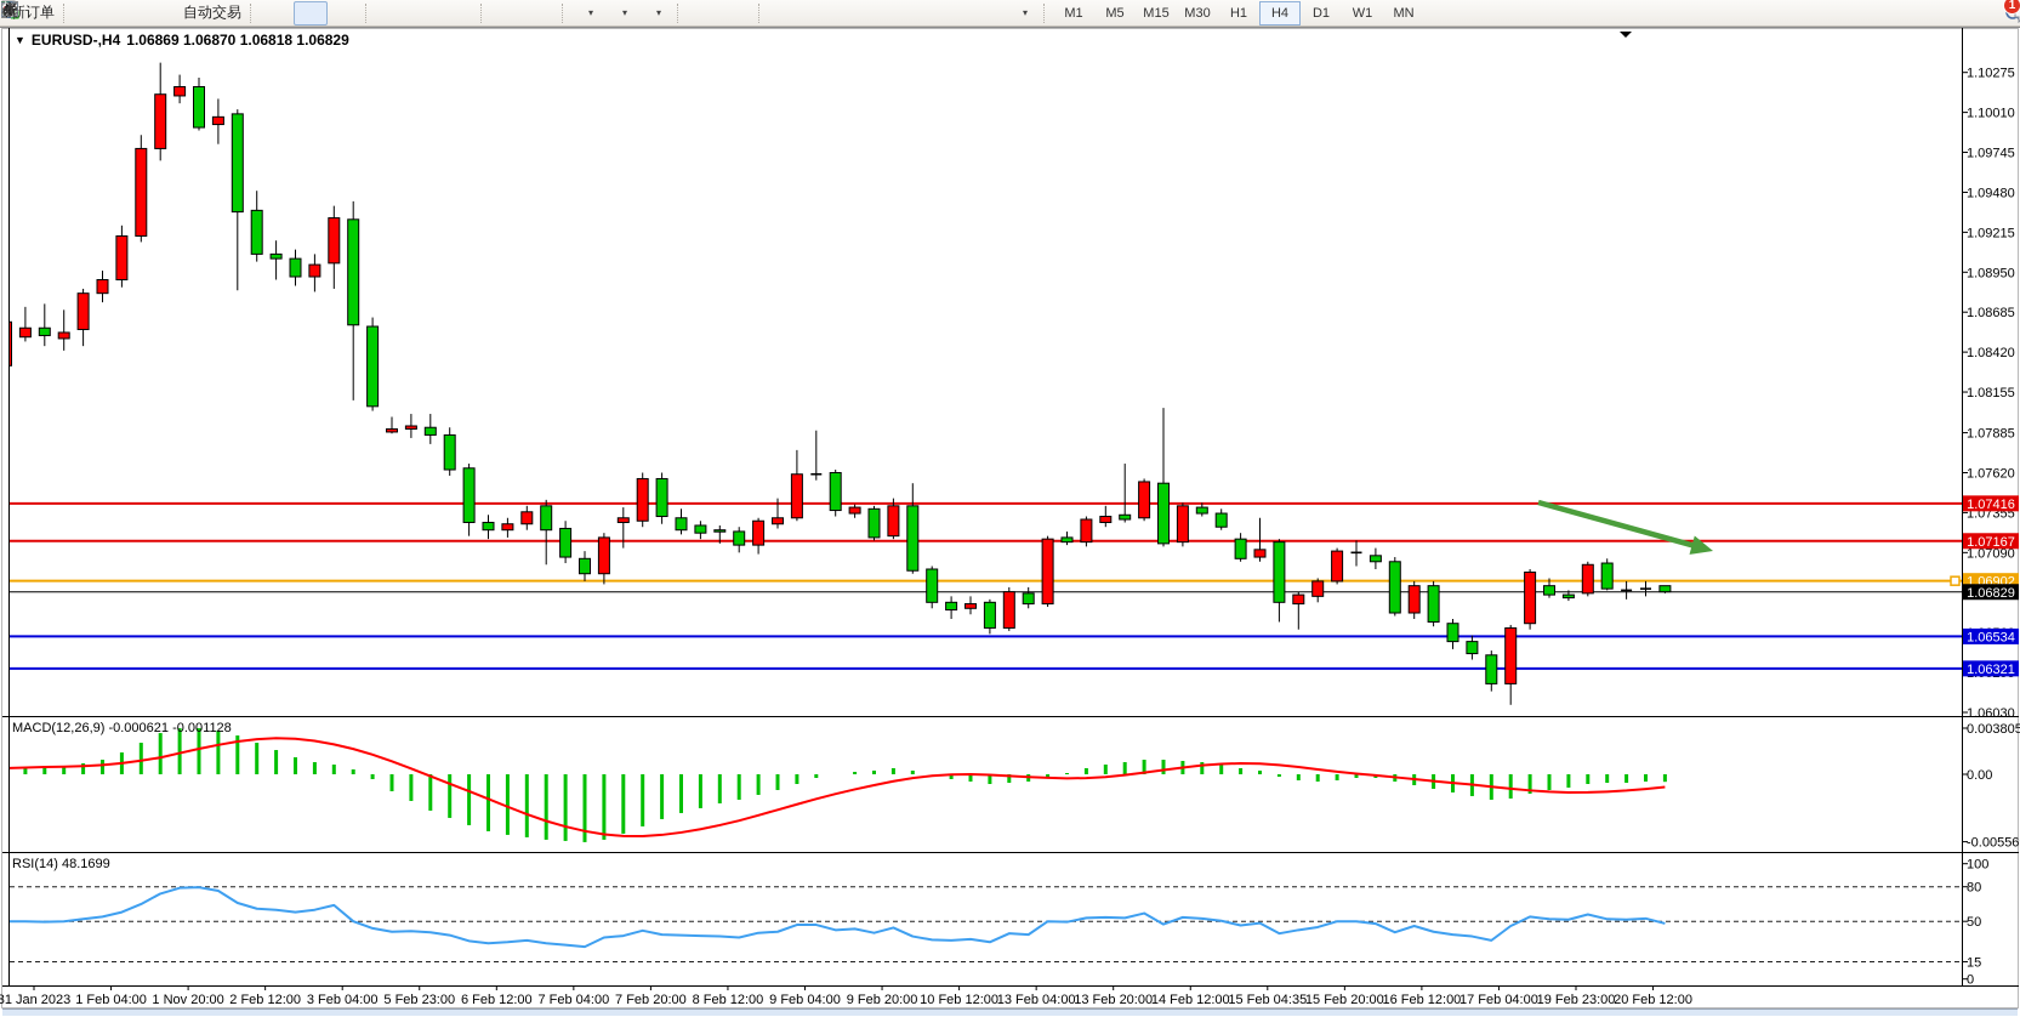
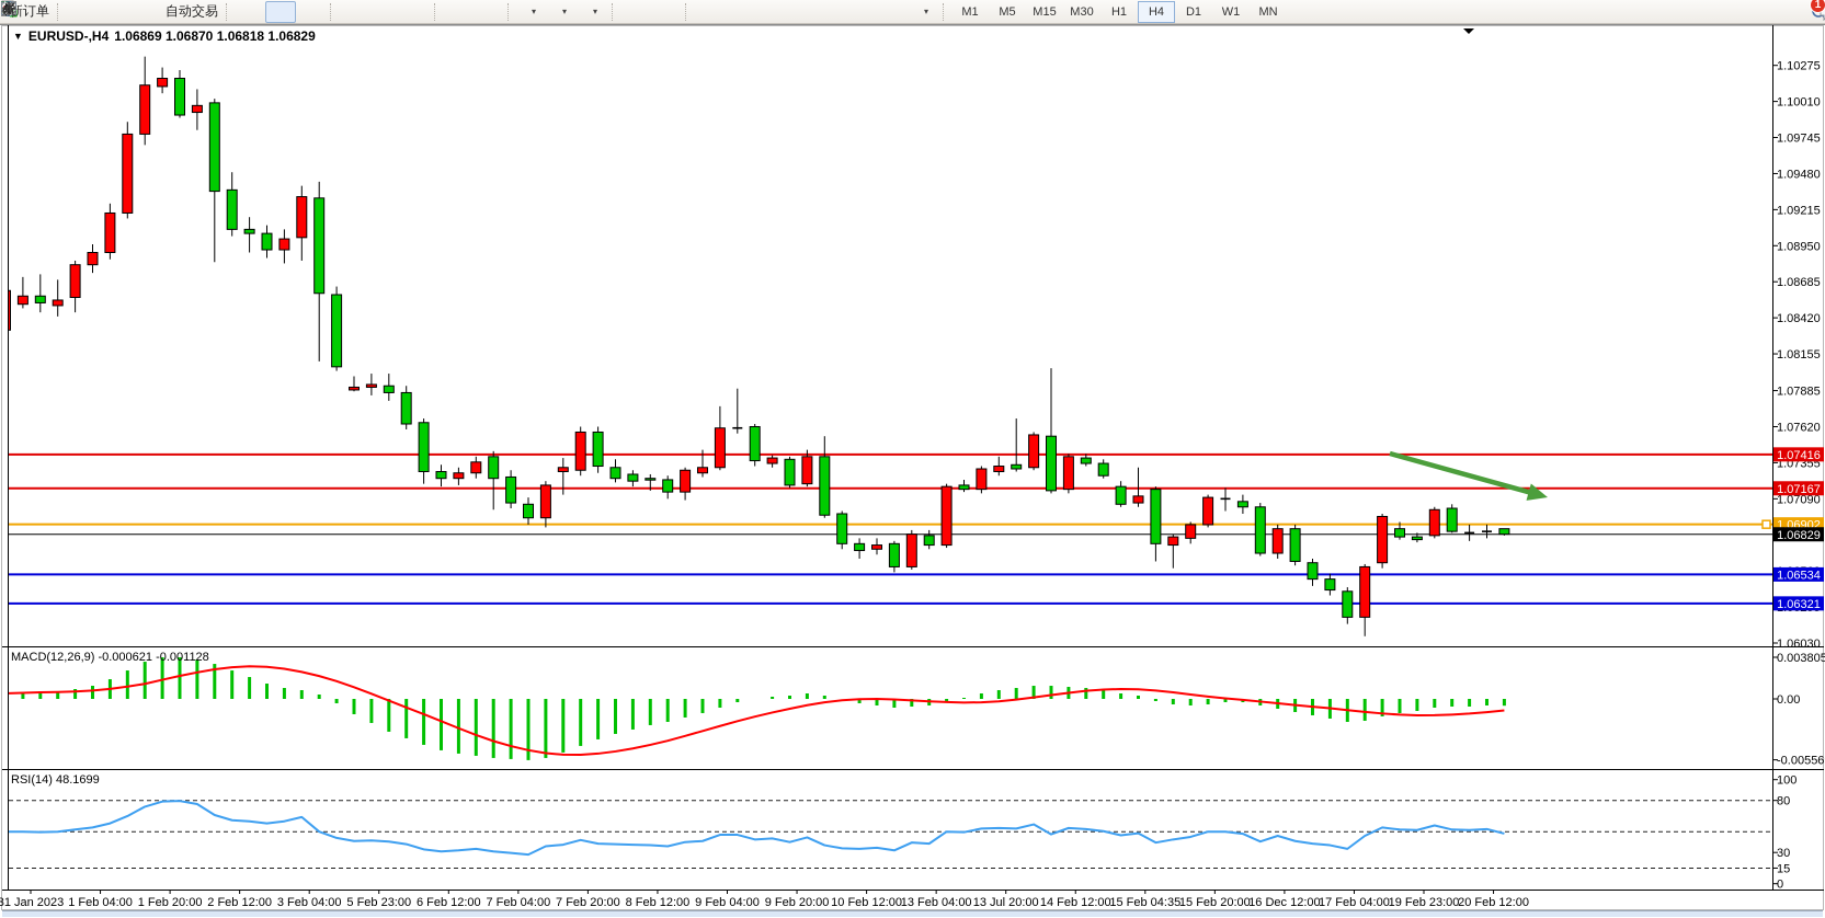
  自动交易
  ▾
  ▾
  ▾
  A
  T
  ▾
  M1
  M5
  M15
  M30
  H1
  H4
  D1
  W1
  MN
  1
  1.10275
  1.10010
  1.09745
  1.09480
  1.09215
  1.08950
  1.08685
  1.08420
  1.08155
  1.07885
  1.07620
  1.07355
  1.07090
  1.06030
  0.003805
  0.00
  -0.00556
  100
  80
- 50
+ 30
  15
  0
  31 Jan 2023
  1 Feb 04:00
- 1 Nov 20:00
+ 1 Feb 20:00
  2 Feb 12:00
  3 Feb 04:00
  5 Feb 23:00
  6 Feb 12:00
  7 Feb 04:00
  7 Feb 20:00
  8 Feb 12:00
  9 Feb 04:00
  9 Feb 20:00
  10 Feb 12:00
  13 Feb 04:00
- 13 Feb 20:00
+ 13 Jul 20:00
  14 Feb 12:00
  15 Feb 04:35
  15 Feb 20:00
- 16 Feb 12:00
+ 16 Dec 12:00
  17 Feb 04:00
  19 Feb 23:00
  20 Feb 12:00
  1.07416
  1.07167
  1.06902
  1.06829
  1.06534
  1.06321
  ▼
  EURUSD-,H4
  1.06869 1.06870 1.06818 1.06829
  MACD(12,26,9) -0.000621 -0.001128
  RSI(14) 48.1699
